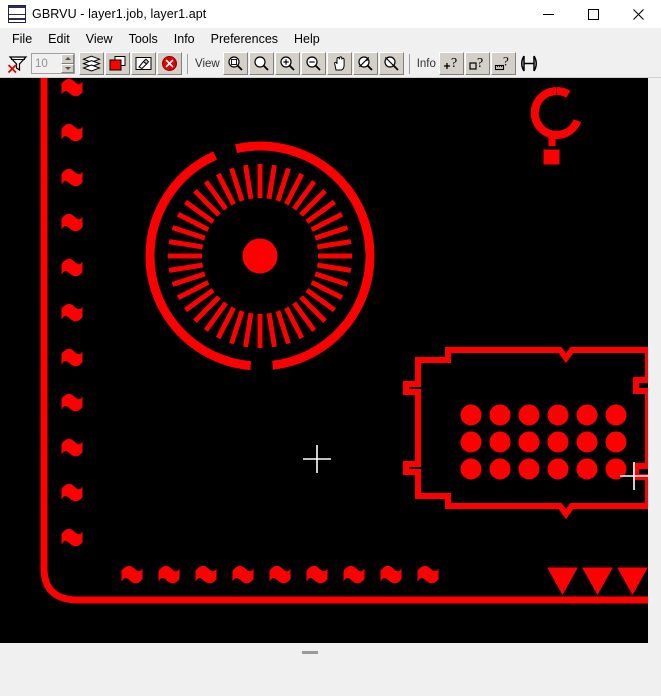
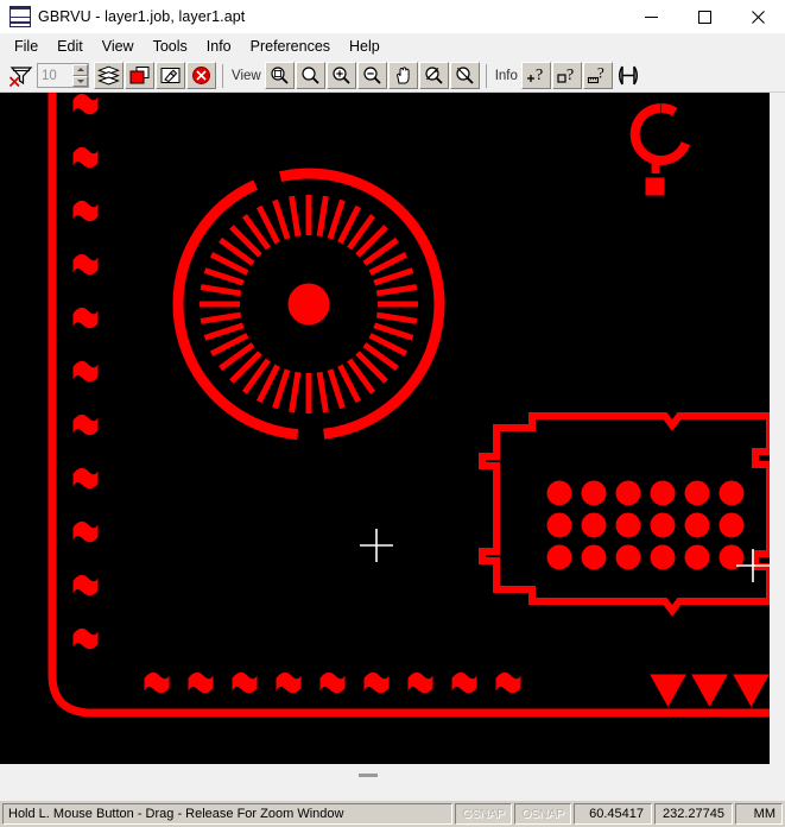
  GBRVU - layer1.job, layer1.apt
  File
  Edit
  View
  Tools
  Info
  Preferences
  Help
  10
  View
  Info
  ?
  ?
  ?
+ Hold L. Mouse Button - Drag - Release For Zoom Window
+ GSNAP
+ OSNAP
+ 60.45417
+ 232.27745
+ MM
